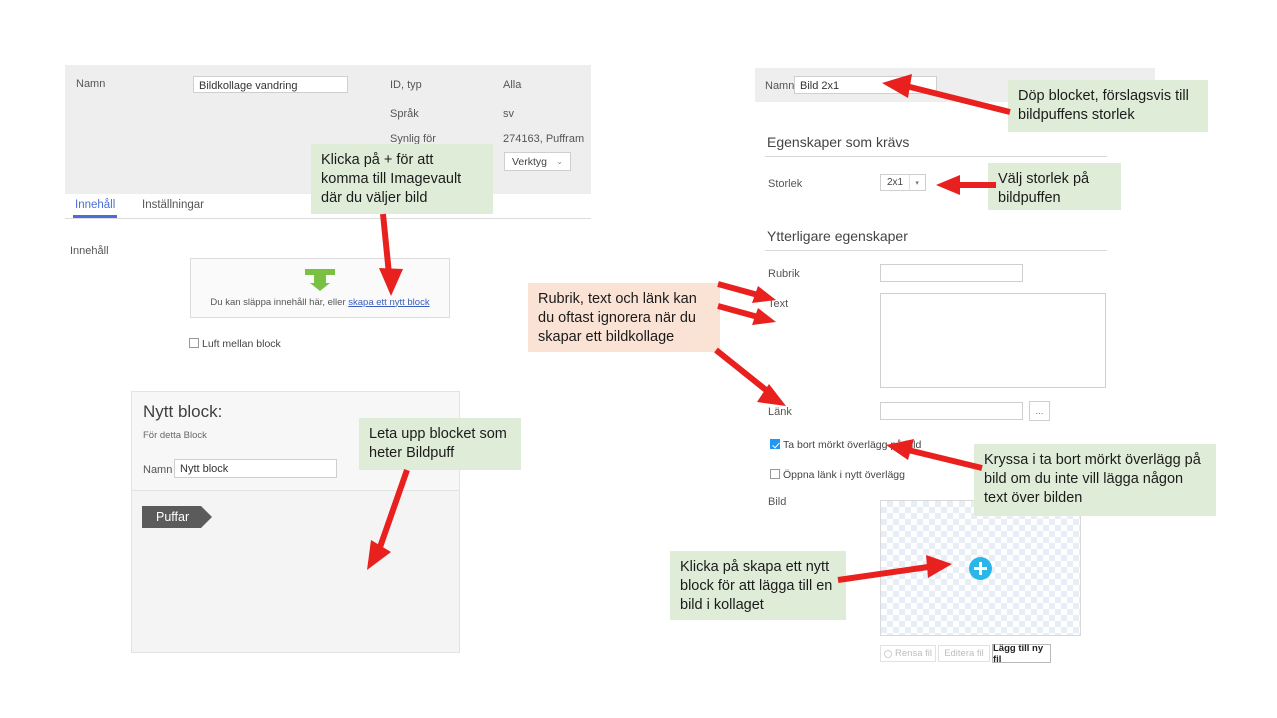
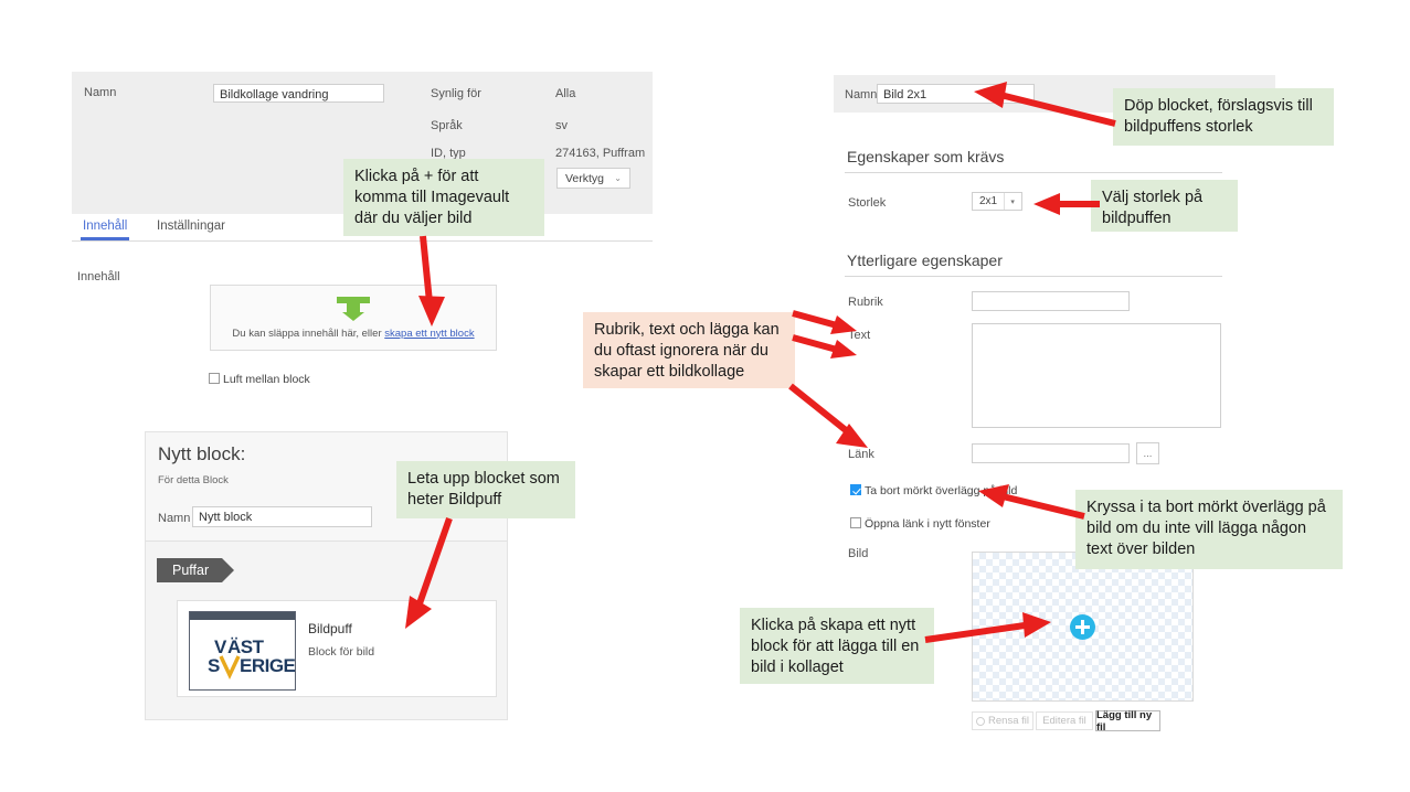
  Namn
  Bildkollage vandring
- ID, typ
+ Synlig för
  Alla
  Språk
  sv
- Synlig för
+ ID, typ
  274163, Puffram
  Verktyg
  ⌄
  Innehåll
  Inställningar
  Innehåll
  Du kan släppa innehåll här, eller skapa ett nytt block
  Luft mellan block
  Nytt block:
  För detta Block
  Namn
  Nytt block
  Puffar
+ V
+ ÄST
+ S
+ ERIGE
+ Bildpuff
+ Block för bild
  Namn
  Bild 2x1
  Egenskaper som krävs
  Storlek
  2x1
  Ytterligare egenskaper
  Rubrik
  Text
  Länk
  ...
  Ta bort mörkt överläggld
- Öppna länk i nytt överlägg
+ Öppna länk i nytt fönster
  Bild
  Rensa fil
  Editera fil
  Lägg till ny fil
  Klicka på + för att komma till Imagevault där du väljer bild
  Leta upp blocket som heter Bildpuff
  Döp blocket, förslagsvis till bildpuffens storlek
  Välj storlek på bildpuffen
- Rubrik, text och länk kan du oftast ignorera när du skapar ett bildkollage
+ Rubrik, text och lägga kan du oftast ignorera när du skapar ett bildkollage
  Kryssa i ta bort mörkt överlägg på bild om du inte vill lägga någon text över bilden
  Klicka på skapa ett nytt block för att lägga till en bild i kollaget
